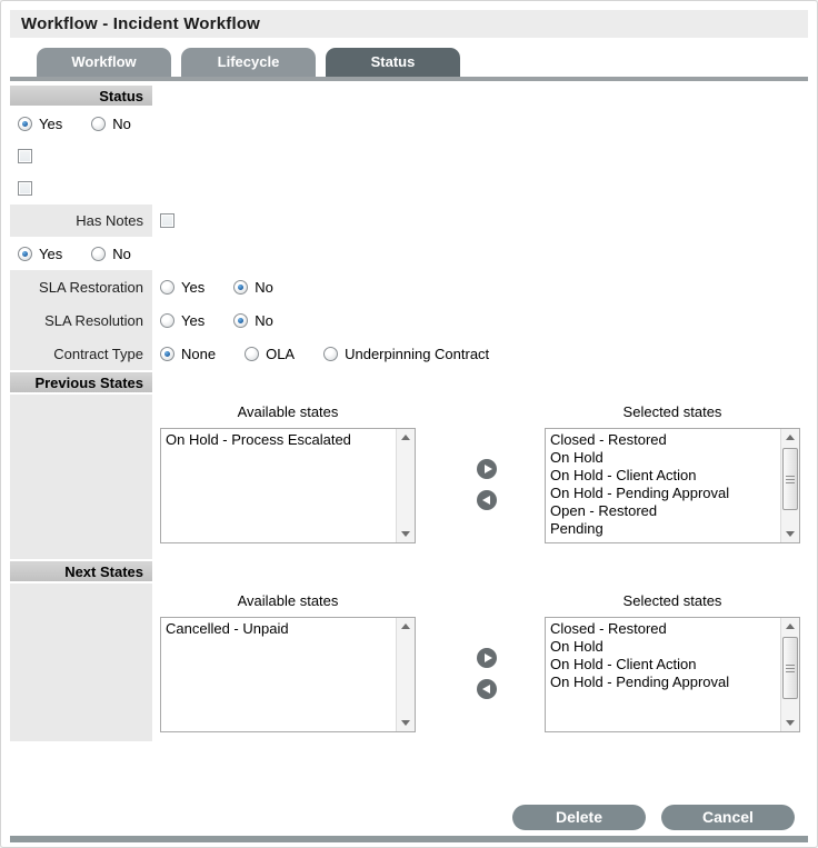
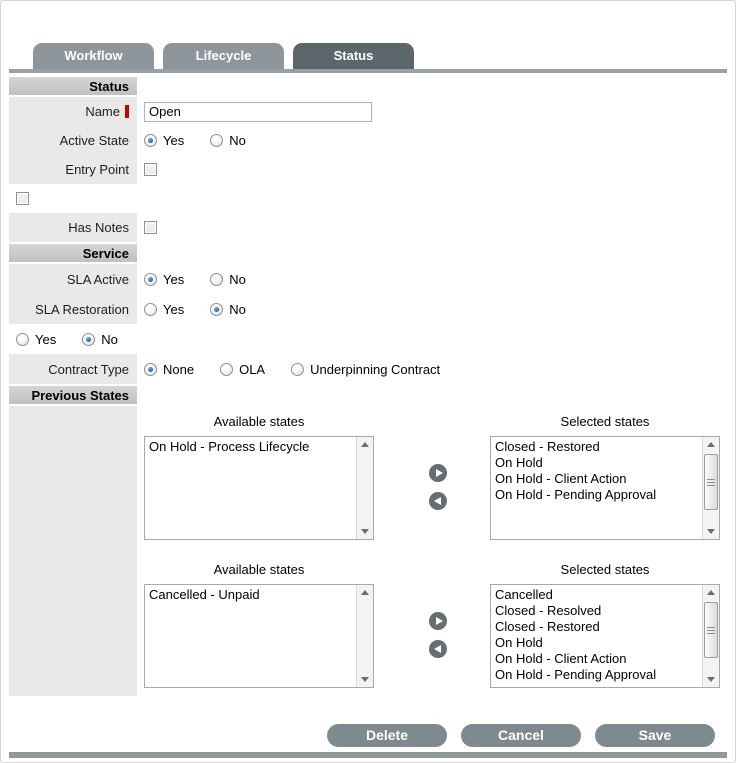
- Workflow - Incident Workflow
  Workflow
  Lifecycle
  Status
  Status
+ Name
+ Open
+ Active State
  Yes
  No
+ Entry Point
  Has Notes
+ Service
+ SLA Active
  Yes
  No
  SLA Restoration
  Yes
  No
- SLA Resolution
  Yes
  No
  Contract Type
  None
  OLA
  Underpinning Contract
  Previous States
  Available states
  Selected states
- On Hold - Process Escalated
+ On Hold - Process Lifecycle
  Closed - Restored
  On Hold
  On Hold - Client Action
  On Hold - Pending Approval
- Open - Restored
- Pending
- Next States
  Available states
  Selected states
  Cancelled - Unpaid
+ Cancelled
+ Closed - Resolved
  Closed - Restored
  On Hold
  On Hold - Client Action
  On Hold - Pending Approval
  Delete
  Cancel
+ Save
